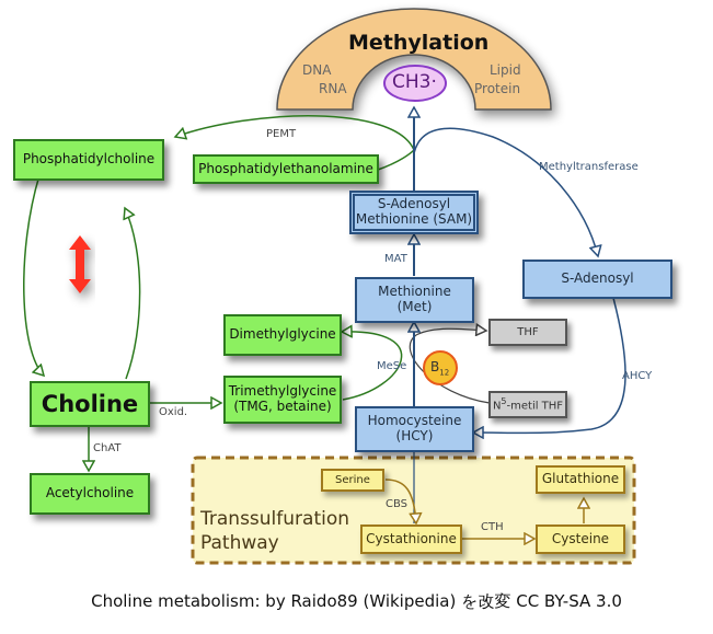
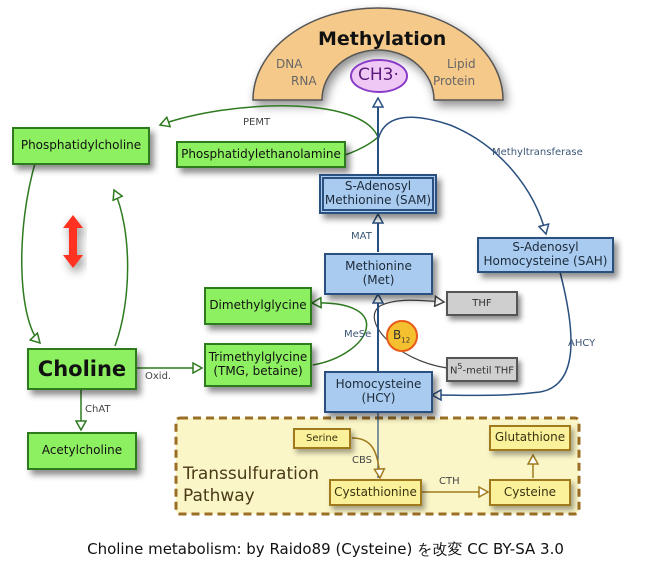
  Methylation
  DNA
  RNA
  Lipid
  Protein
  CH3·
  Phosphatidylcholine
  Phosphatidylethanolamine
  Dimethylglycine
  Trimethylglycine
  (TMG, betaine)
  Choline
  Acetylcholine
  S-Adenosyl
  Methionine (SAM)
  Methionine
  (Met)
  S-Adenosyl
+ Homocysteine (SAH)
  Homocysteine
  (HCY)
  THF
  N5-metil THF
  B12
  Serine
  Cystathionine
  Cysteine
  Glutathione
  Transsulfuration
  Pathway
  PEMT
  Methyltransferase
  MAT
  MeSe
  AHCY
  Oxid.
  ChAT
  CBS
  CTH
- Choline metabolism: by Raido89 (Wikipedia) を改変 CC BY-SA 3.0
+ Choline metabolism: by Raido89 (Cysteine) を改変 CC BY-SA 3.0
